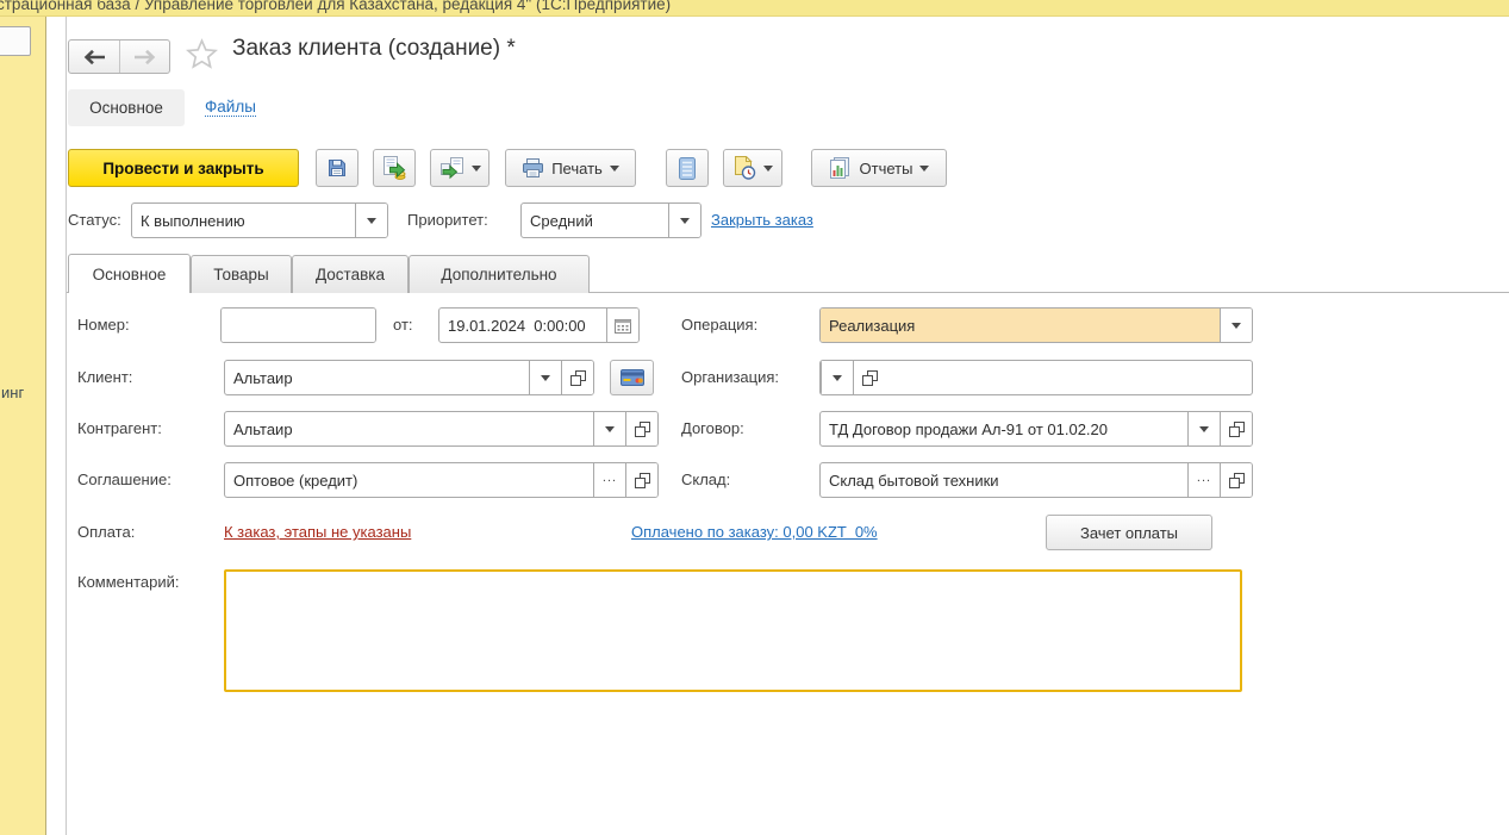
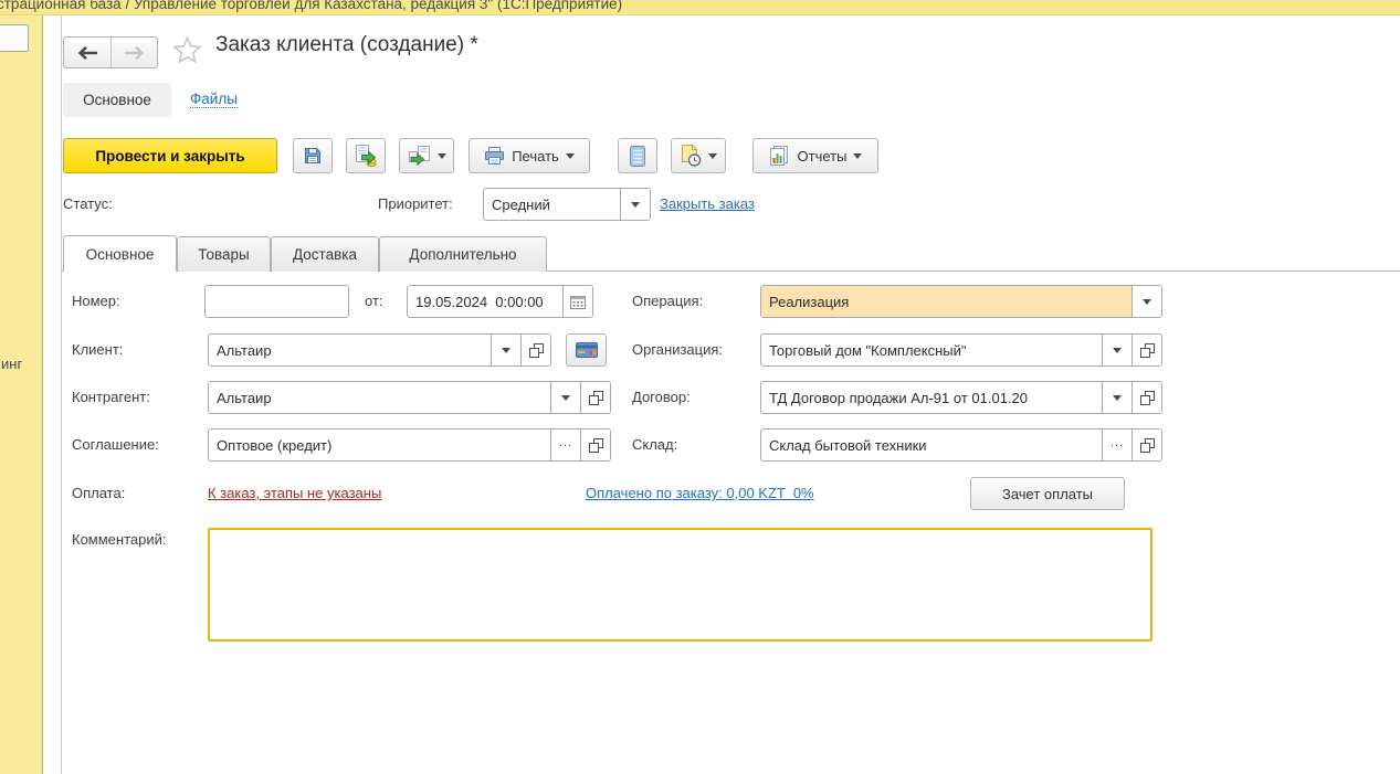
- страционная база / Управление торговлей для Казахстана, редакция 4" (1С:Предприятие)
+ страционная база / Управление торговлей для Казахстана, редакция 3" (1С:Предприятие)
  инг
  Заказ клиента (создание) *
  Основное
  Файлы
  Провести и закрыть
  Печать
  Отчеты
  Статус:
- К выполнению
  Приоритет:
  Средний
  Закрыть заказ
  Основное
  Товары
  Доставка
  Дополнительно
  Номер:
  от:
- 19.01.2024 0:00:00
+ 19.05.2024 0:00:00
  Операция:
  Реализация
  Клиент:
  Альтаир
  Организация:
+ Торговый дом "Комплексный"
  Контрагент:
  Альтаир
  Договор:
- ТД Договор продажи Ал-91 от 01.02.20
+ ТД Договор продажи Ал-91 от 01.01.20
  Соглашение:
  Оптовое (кредит)
  ...
  Склад:
  Склад бытовой техники
  ...
  Оплата:
  К заказ, этапы не указаны
  Оплачено по заказу: 0,00 KZT 0%
  Зачет оплаты
  Комментарий:
